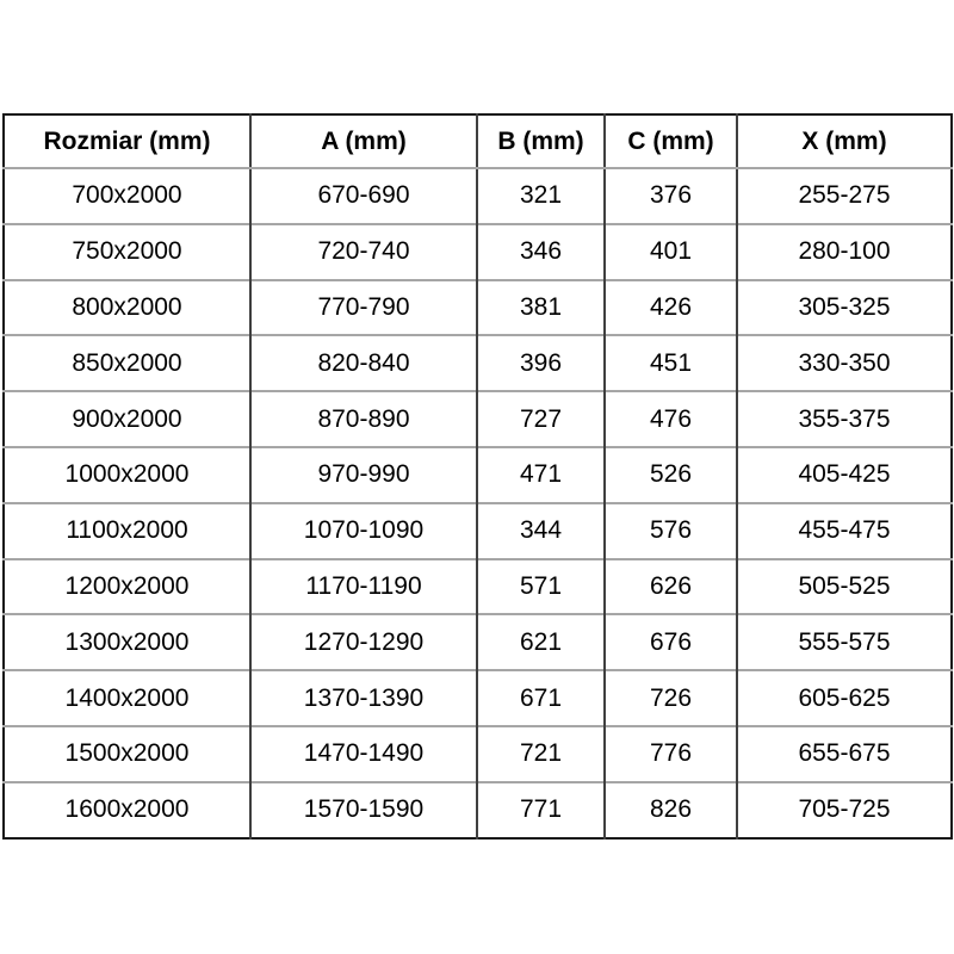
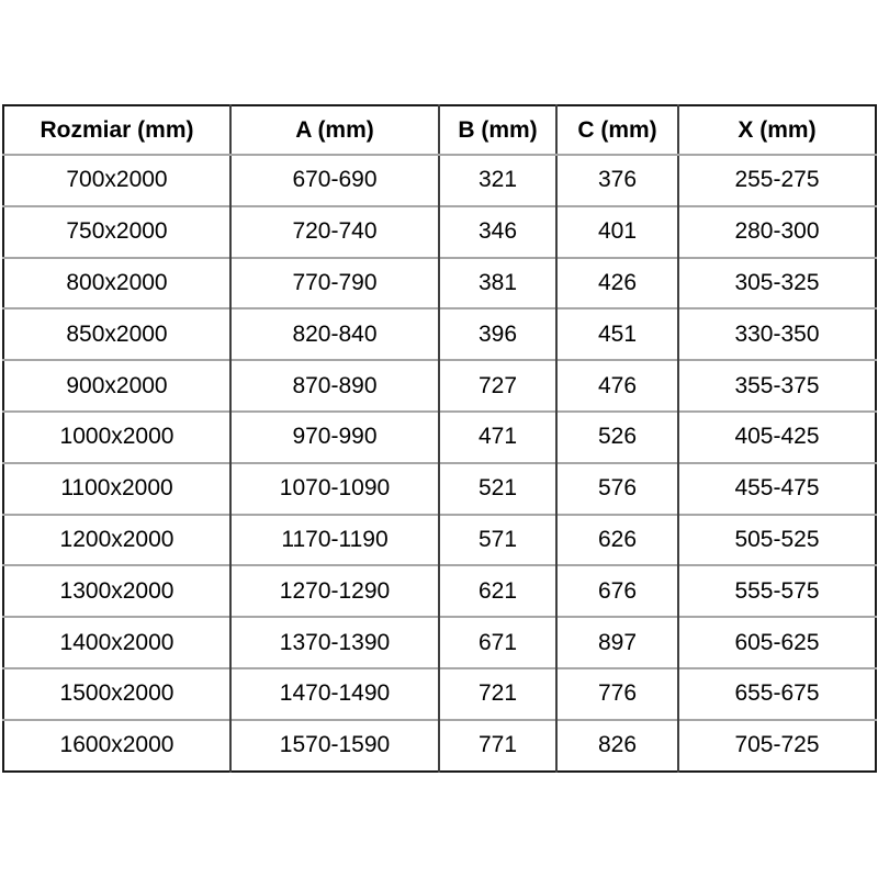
  Rozmiar (mm)	A (mm)	B (mm)	C (mm)	X (mm)
  700x2000	670-690	321	376	255-275
- 750x2000	720-740	346	401	280-100
+ 750x2000	720-740	346	401	280-300
  800x2000	770-790	381	426	305-325
  850x2000	820-840	396	451	330-350
  900x2000	870-890	727	476	355-375
  1000x2000	970-990	471	526	405-425
- 1100x2000	1070-1090	344	576	455-475
+ 1100x2000	1070-1090	521	576	455-475
  1200x2000	1170-1190	571	626	505-525
  1300x2000	1270-1290	621	676	555-575
- 1400x2000	1370-1390	671	726	605-625
+ 1400x2000	1370-1390	671	897	605-625
  1500x2000	1470-1490	721	776	655-675
  1600x2000	1570-1590	771	826	705-725
